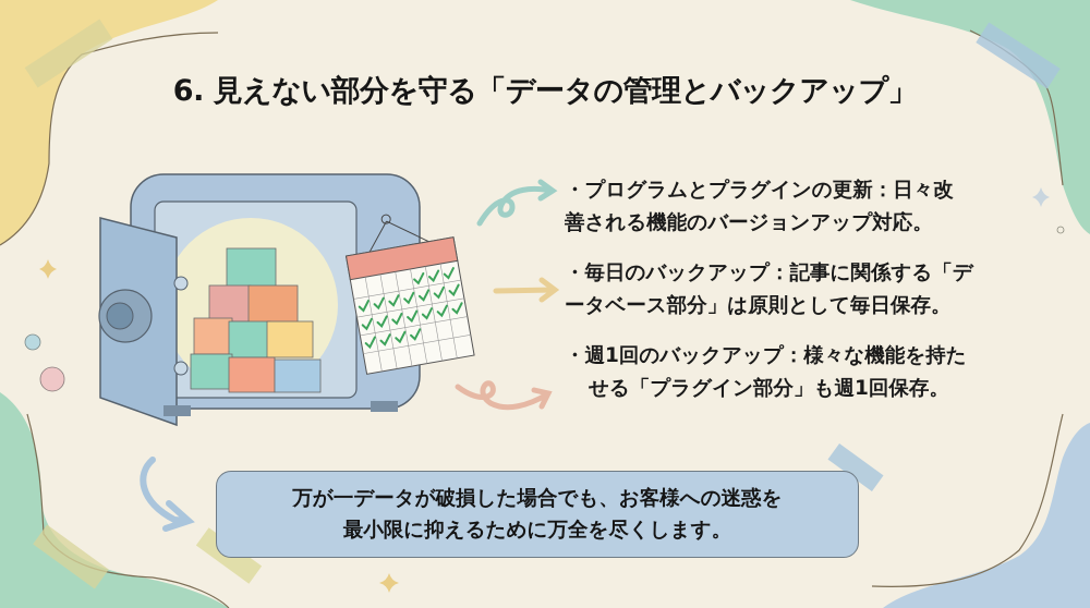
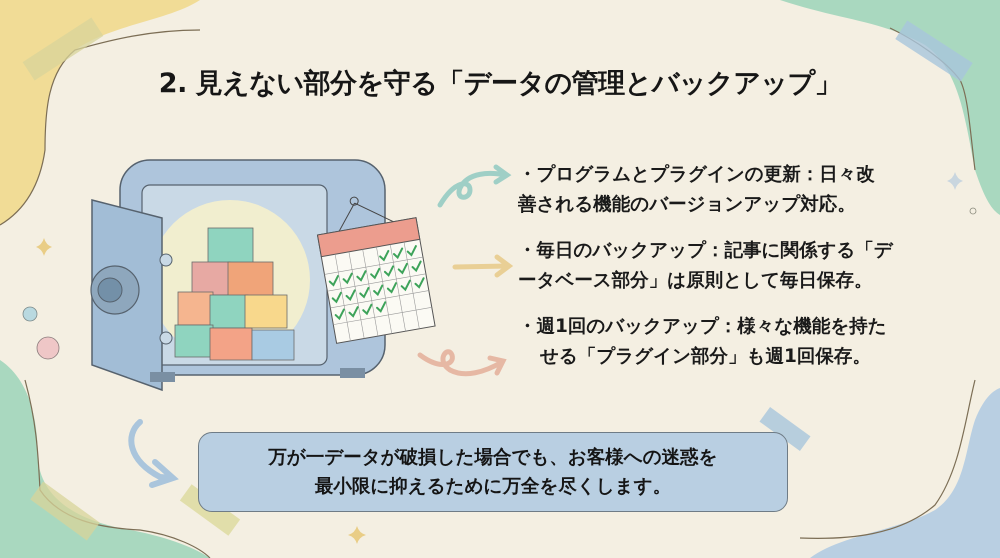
- 6. 見えない部分を守る「データの管理とバックアップ」
+ 2. 見えない部分を守る「データの管理とバックアップ」
  ・プログラムとプラグインの更新：日々改
  善される機能のバージョンアップ対応。
  ・毎日のバックアップ：記事に関係する「デ
  ータベース部分」は原則として毎日保存。
  ・週1回のバックアップ：様々な機能を持た
  せる「プラグイン部分」も週1回保存。
  万が一データが破損した場合でも、お客様への迷惑を
  最小限に抑えるために万全を尽くします。
